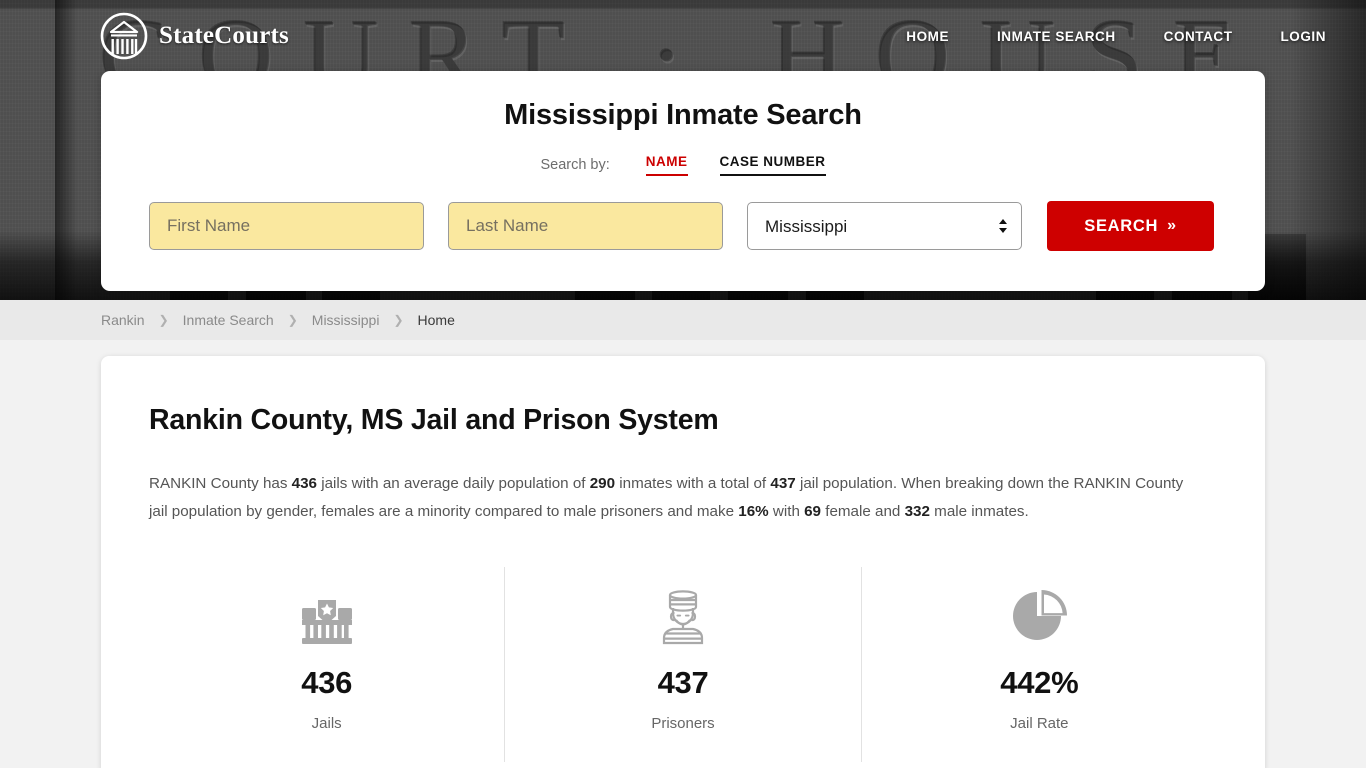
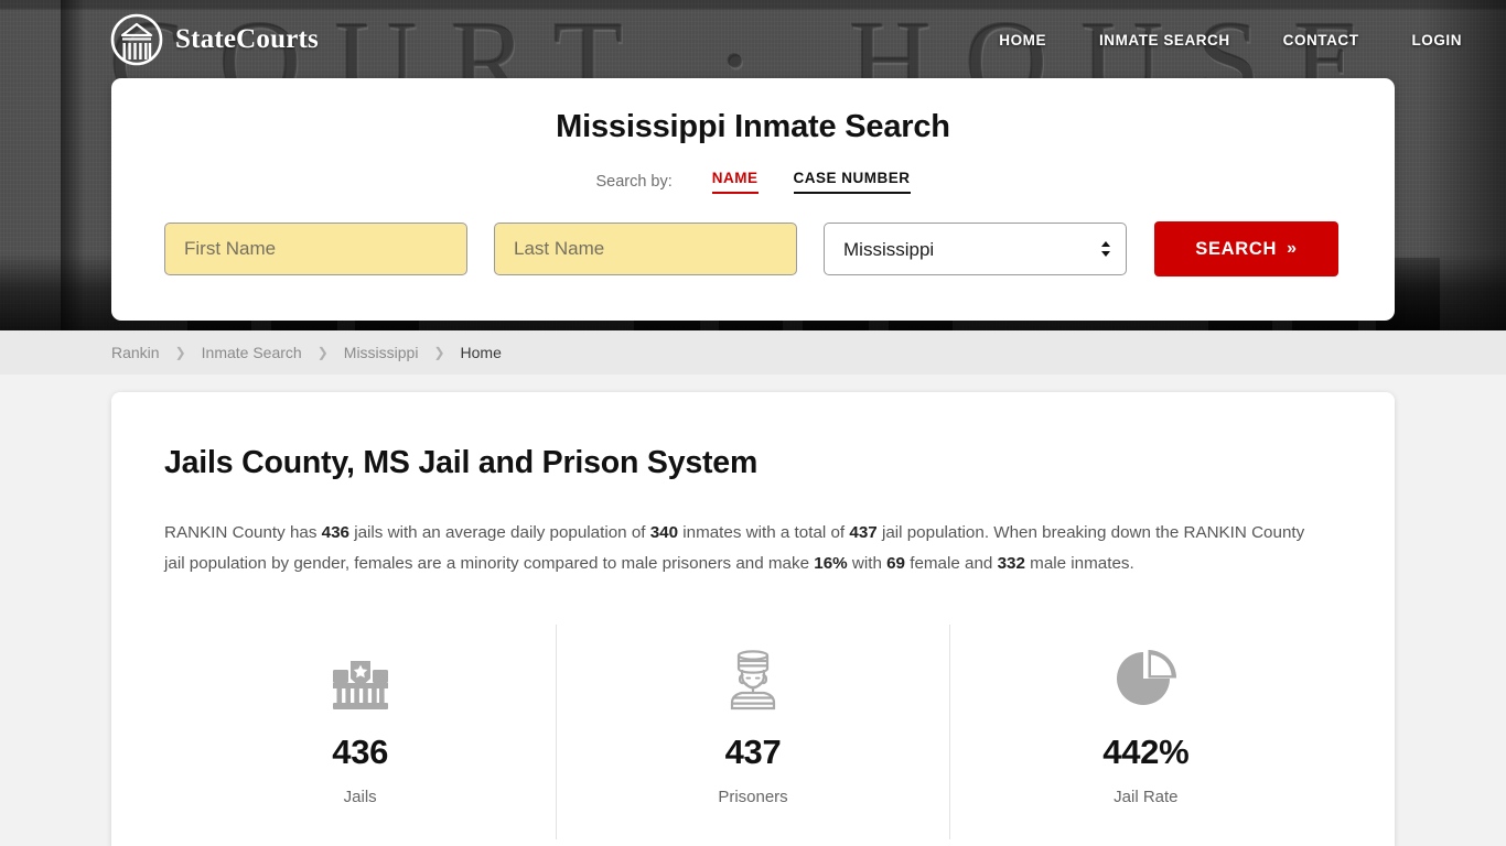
  COURT · HOUSE
  StateCourts
  HOME
  INMATE SEARCH
  CONTACT
  LOGIN
  Mississippi Inmate Search
  Search by:
  NAME
  CASE NUMBER
  First Name
  Last Name
  Mississippi
  SEARCH
  »
  Rankin
  ❯
  Inmate Search
  ❯
  Mississippi
  ❯
  Home
- Rankin County, MS Jail and Prison System
+ Jails County, MS Jail and Prison System
- RANKIN County has 436 jails with an average daily population of 290 inmates with a total of 437 jail population. When breaking down the RANKIN County jail population by gender, females are a minority compared to male prisoners and make 16% with 69 female and 332 male inmates.
+ RANKIN County has 436 jails with an average daily population of 340 inmates with a total of 437 jail population. When breaking down the RANKIN County jail population by gender, females are a minority compared to male prisoners and make 16% with 69 female and 332 male inmates.
  436
  Jails
  437
  Prisoners
  442%
  Jail Rate
